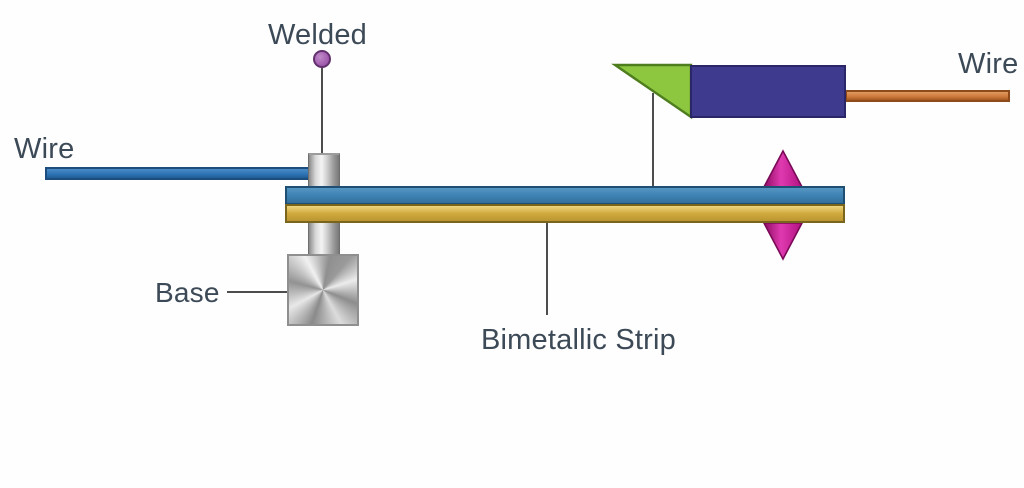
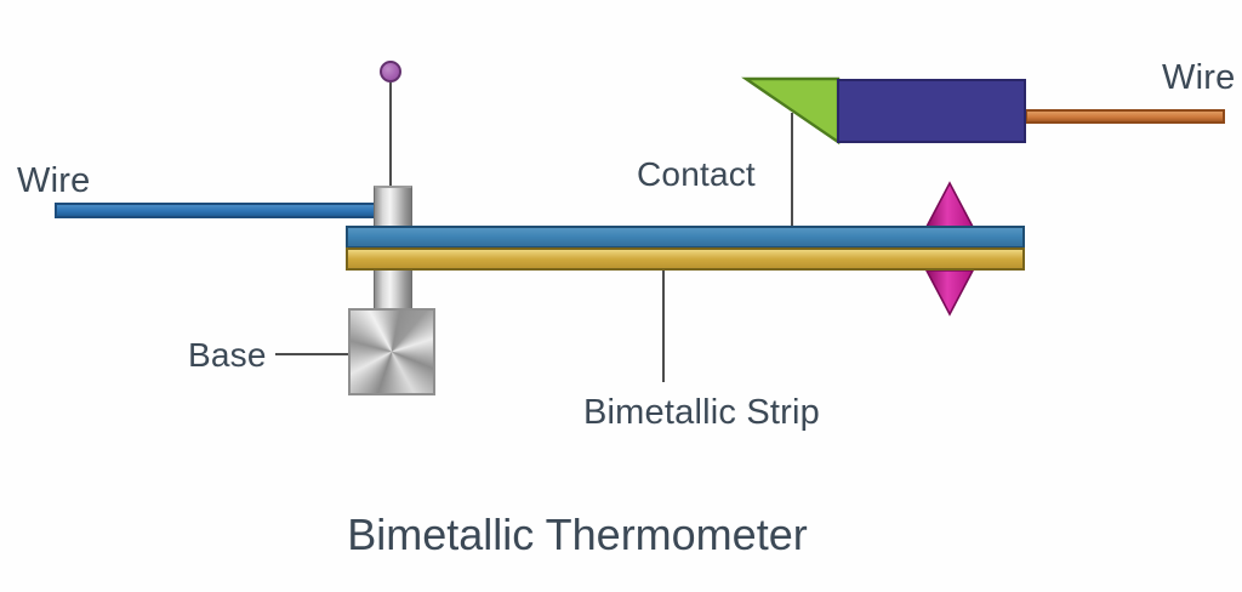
- Welded
  Wire
  Wire
+ Contact
  Base
  Bimetallic Strip
+ Bimetallic Thermometer
